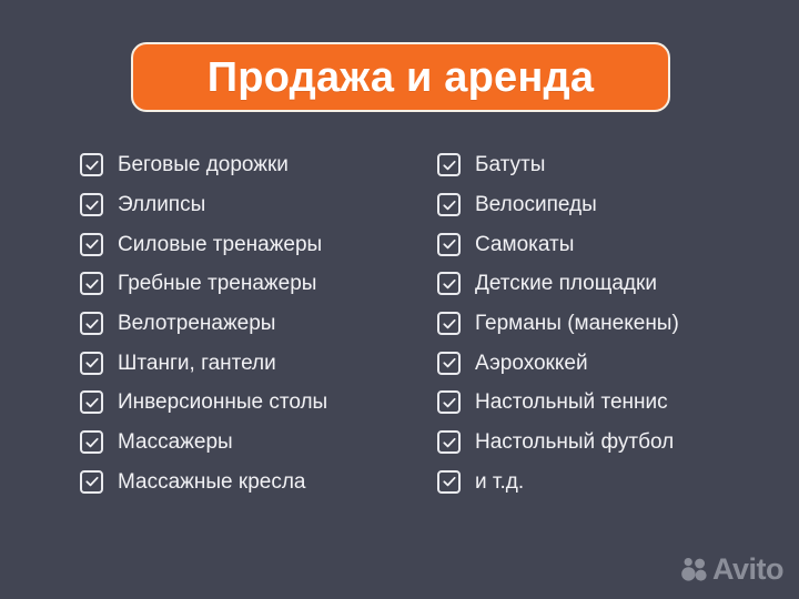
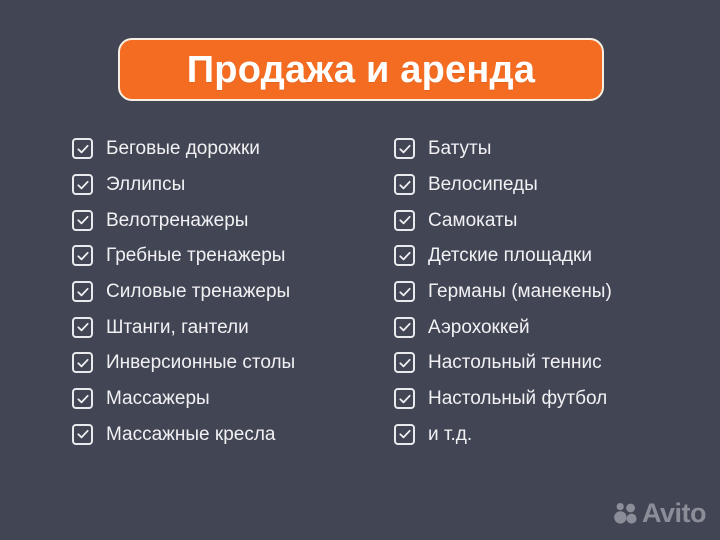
  Продажа и аренда
  Беговые дорожки
  Эллипсы
- Силовые тренажеры
+ Велотренажеры
  Гребные тренажеры
- Велотренажеры
+ Силовые тренажеры
  Штанги, гантели
  Инверсионные столы
  Массажеры
  Массажные кресла
  Батуты
  Велосипеды
  Самокаты
  Детские площадки
  Германы (манекены)
  Аэрохоккей
  Настольный теннис
  Настольный футбол
  и т.д.
  Avito
